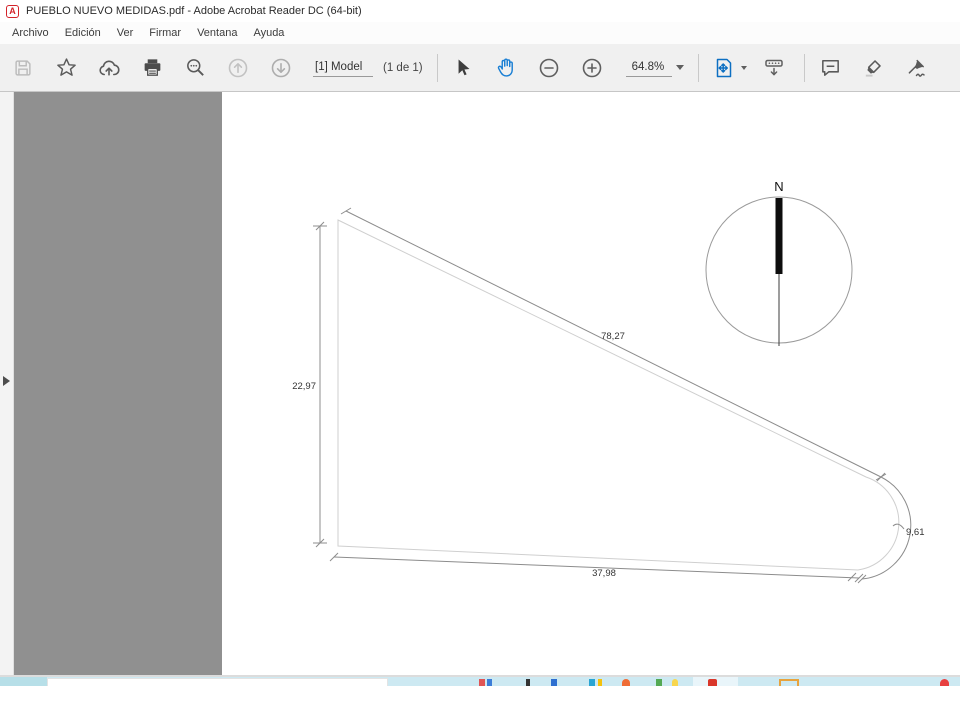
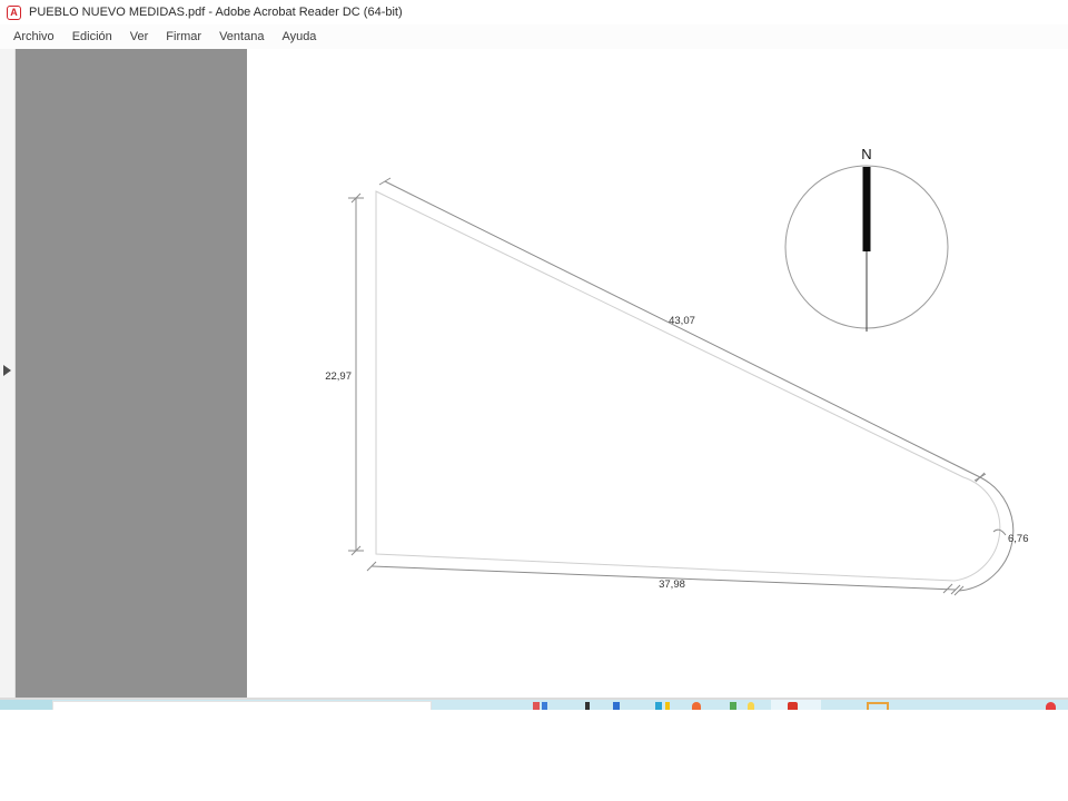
  A
  PUEBLO NUEVO MEDIDAS.pdf - Adobe Acrobat Reader DC (64-bit)
  Archivo
  Edición
  Ver
  Firmar
  Ventana
  Ayuda
- [1] Model
- (1 de 1)
- 64.8%
  N
  22,97
- 78,27
+ 43,07
- 9,61
+ 6,76
  37,98
